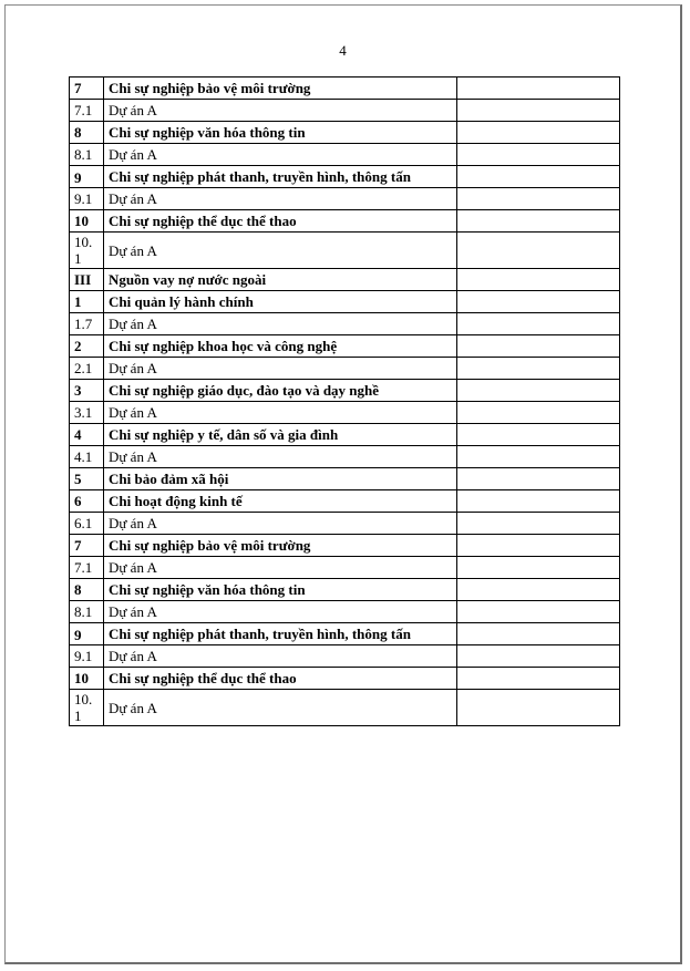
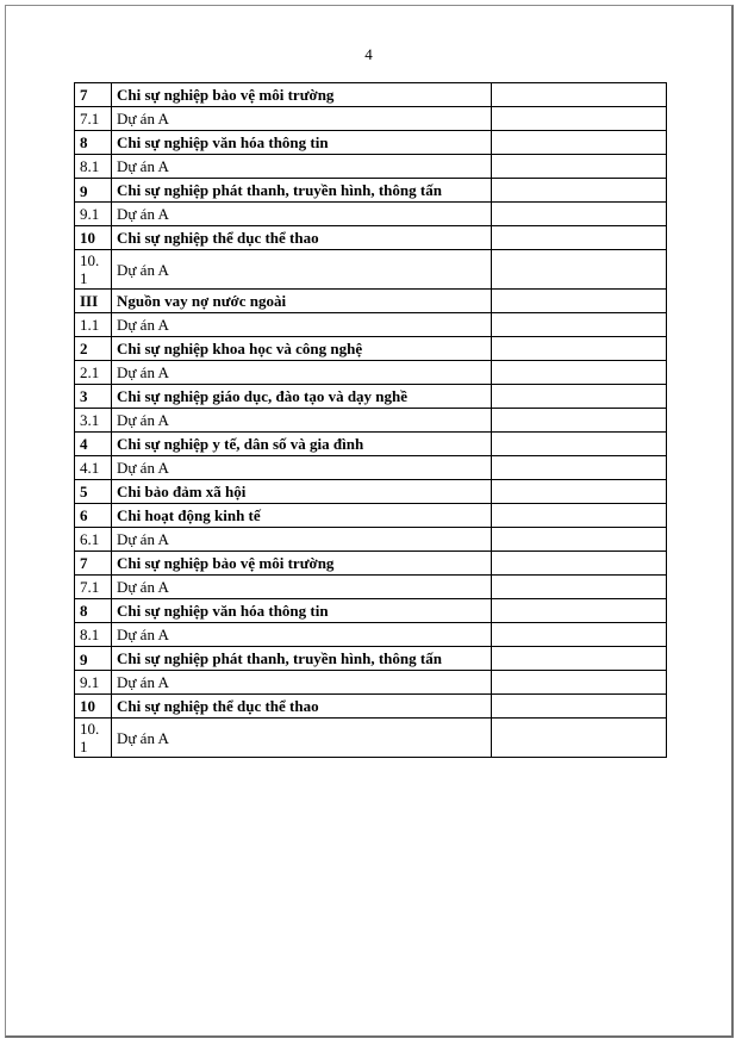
  4
  7	Chi sự nghiệp bảo vệ môi trường
  7.1	Dự án A
  8	Chi sự nghiệp văn hóa thông tin
  8.1	Dự án A
  9	Chi sự nghiệp phát thanh, truyền hình, thông tấn
  9.1	Dự án A
  10	Chi sự nghiệp thể dục thể thao
  10.1	Dự án A
  III	Nguồn vay nợ nước ngoài
- 1	Chi quản lý hành chính
- 1.7	Dự án A
+ 1.1	Dự án A
  2	Chi sự nghiệp khoa học và công nghệ
  2.1	Dự án A
  3	Chi sự nghiệp giáo dục, đào tạo và dạy nghề
  3.1	Dự án A
  4	Chi sự nghiệp y tế, dân số và gia đình
  4.1	Dự án A
  5	Chi bảo đảm xã hội
  6	Chi hoạt động kinh tế
  6.1	Dự án A
  7	Chi sự nghiệp bảo vệ môi trường
  7.1	Dự án A
  8	Chi sự nghiệp văn hóa thông tin
  8.1	Dự án A
  9	Chi sự nghiệp phát thanh, truyền hình, thông tấn
  9.1	Dự án A
  10	Chi sự nghiệp thể dục thể thao
  10.1	Dự án A
